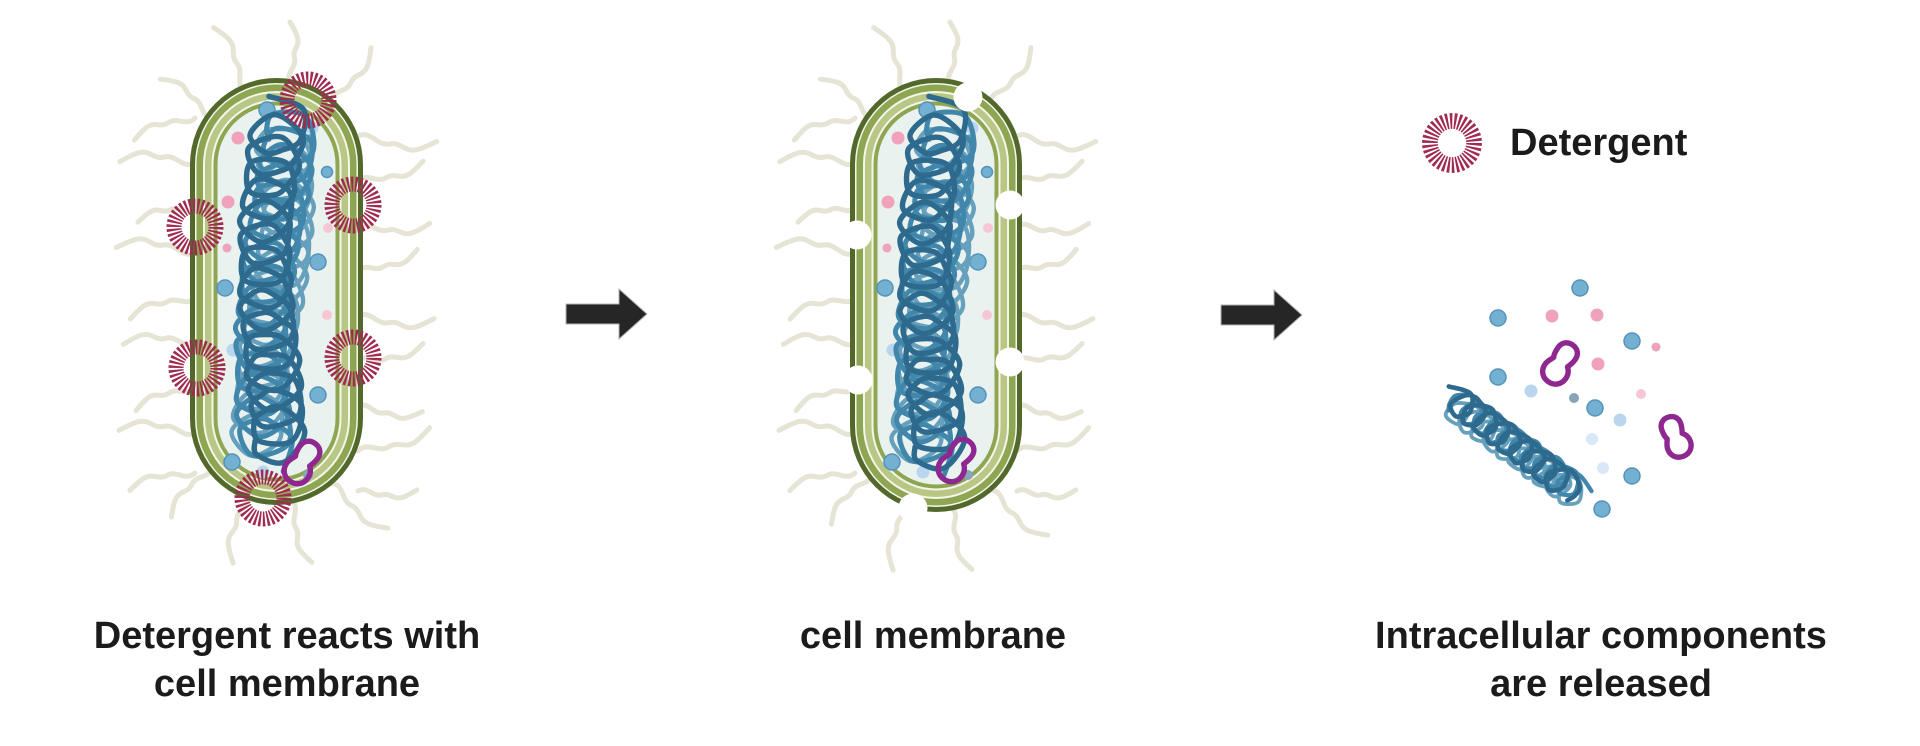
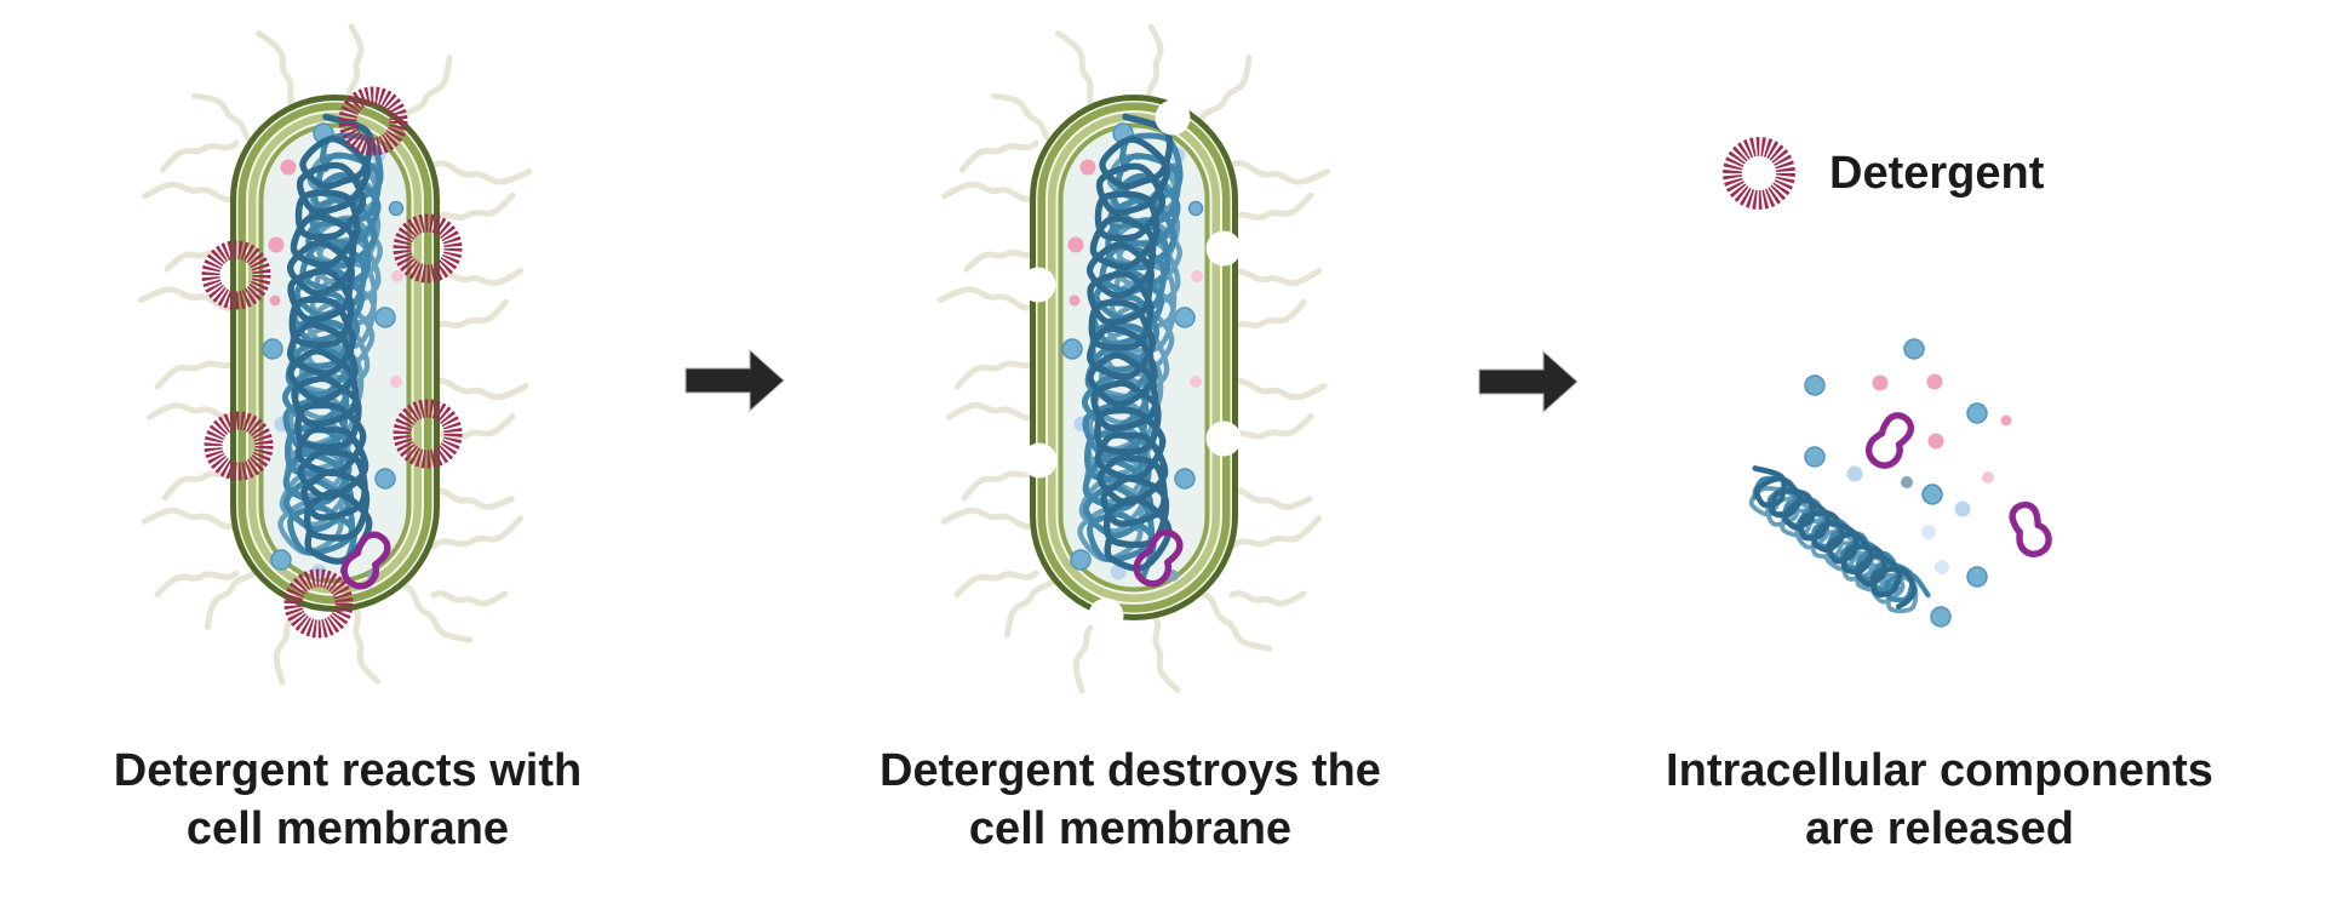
  Detergent
  Detergent reacts with
  cell membrane
+ Detergent destroys the
  cell membrane
  Intracellular components
  are released
